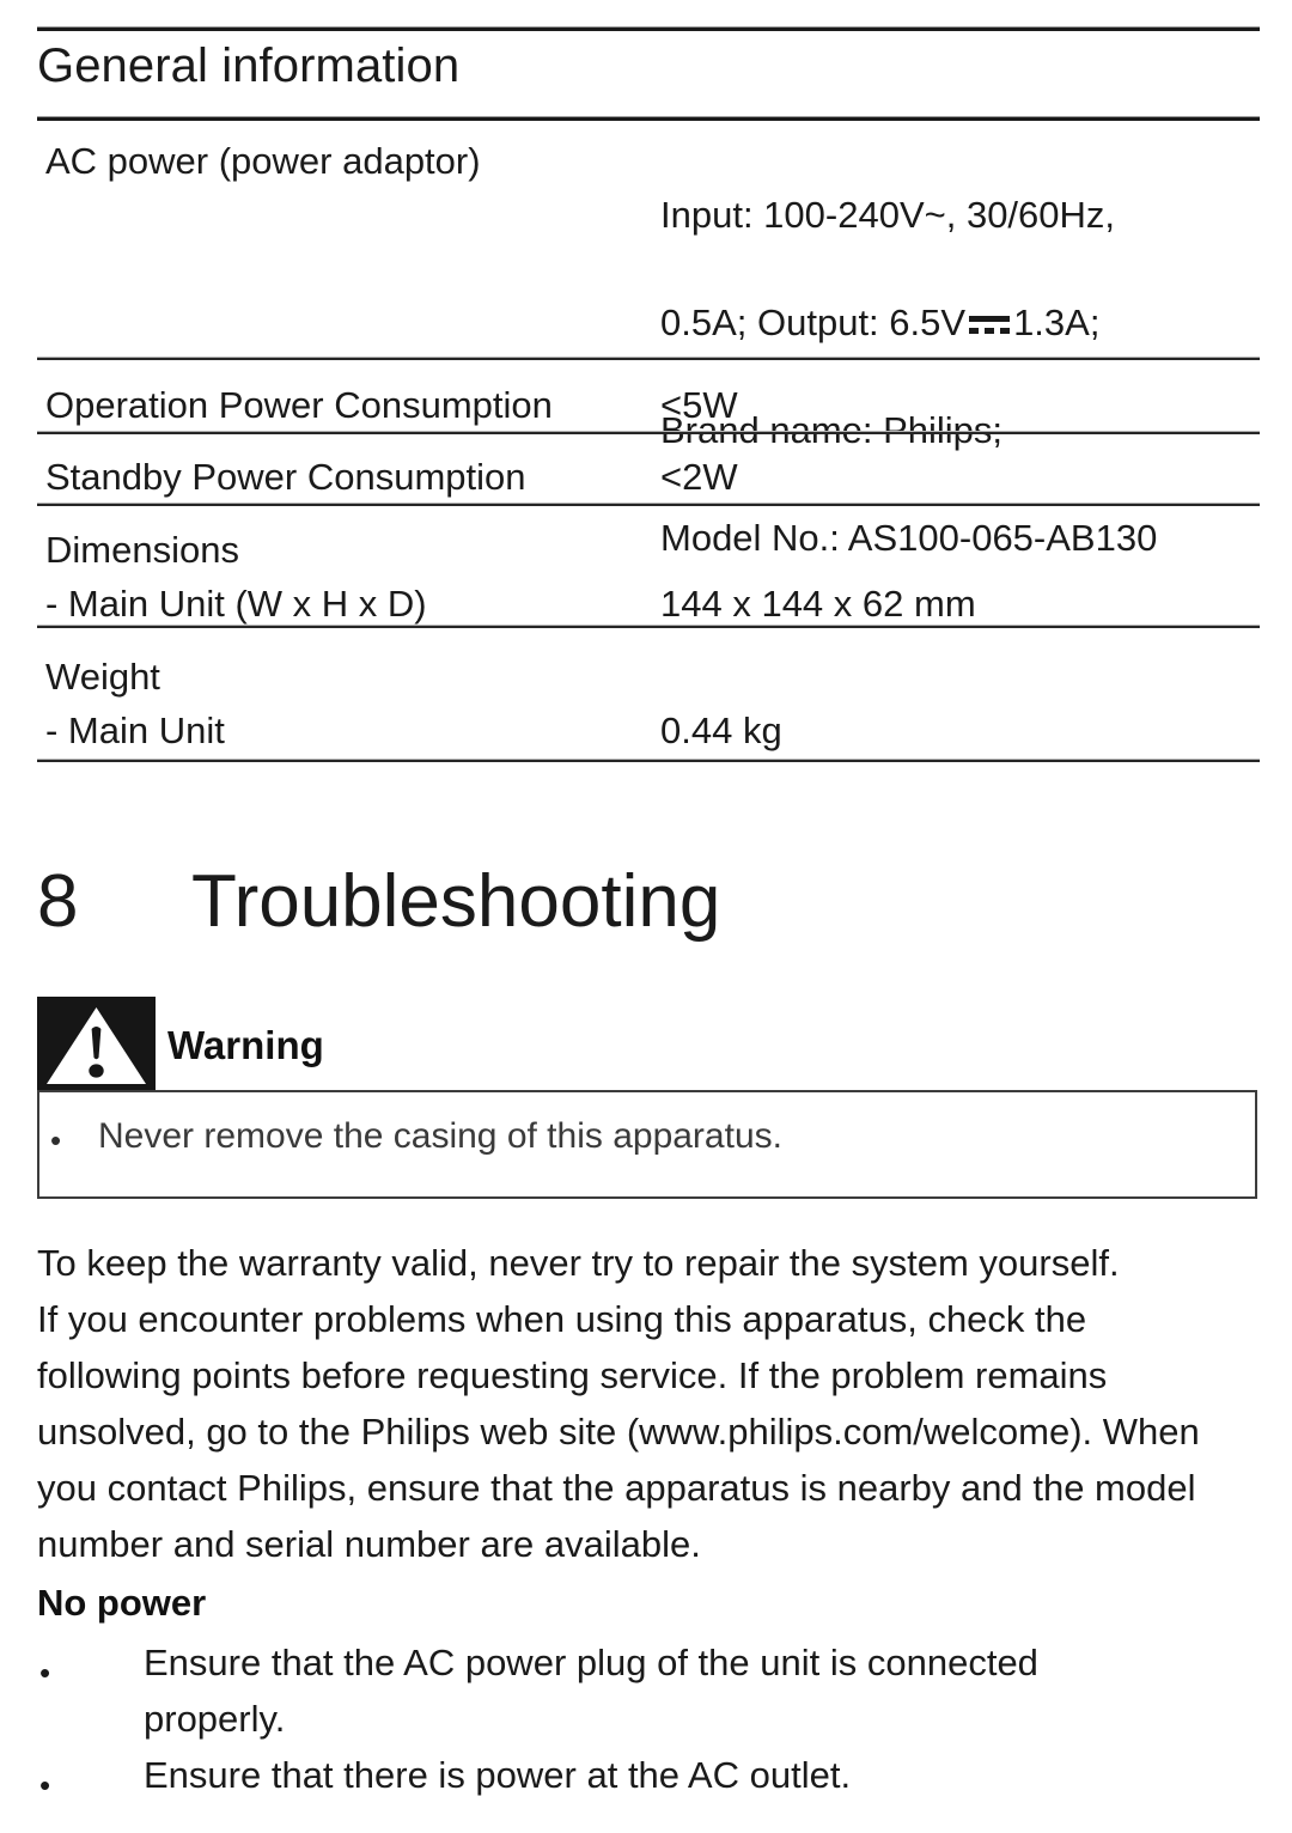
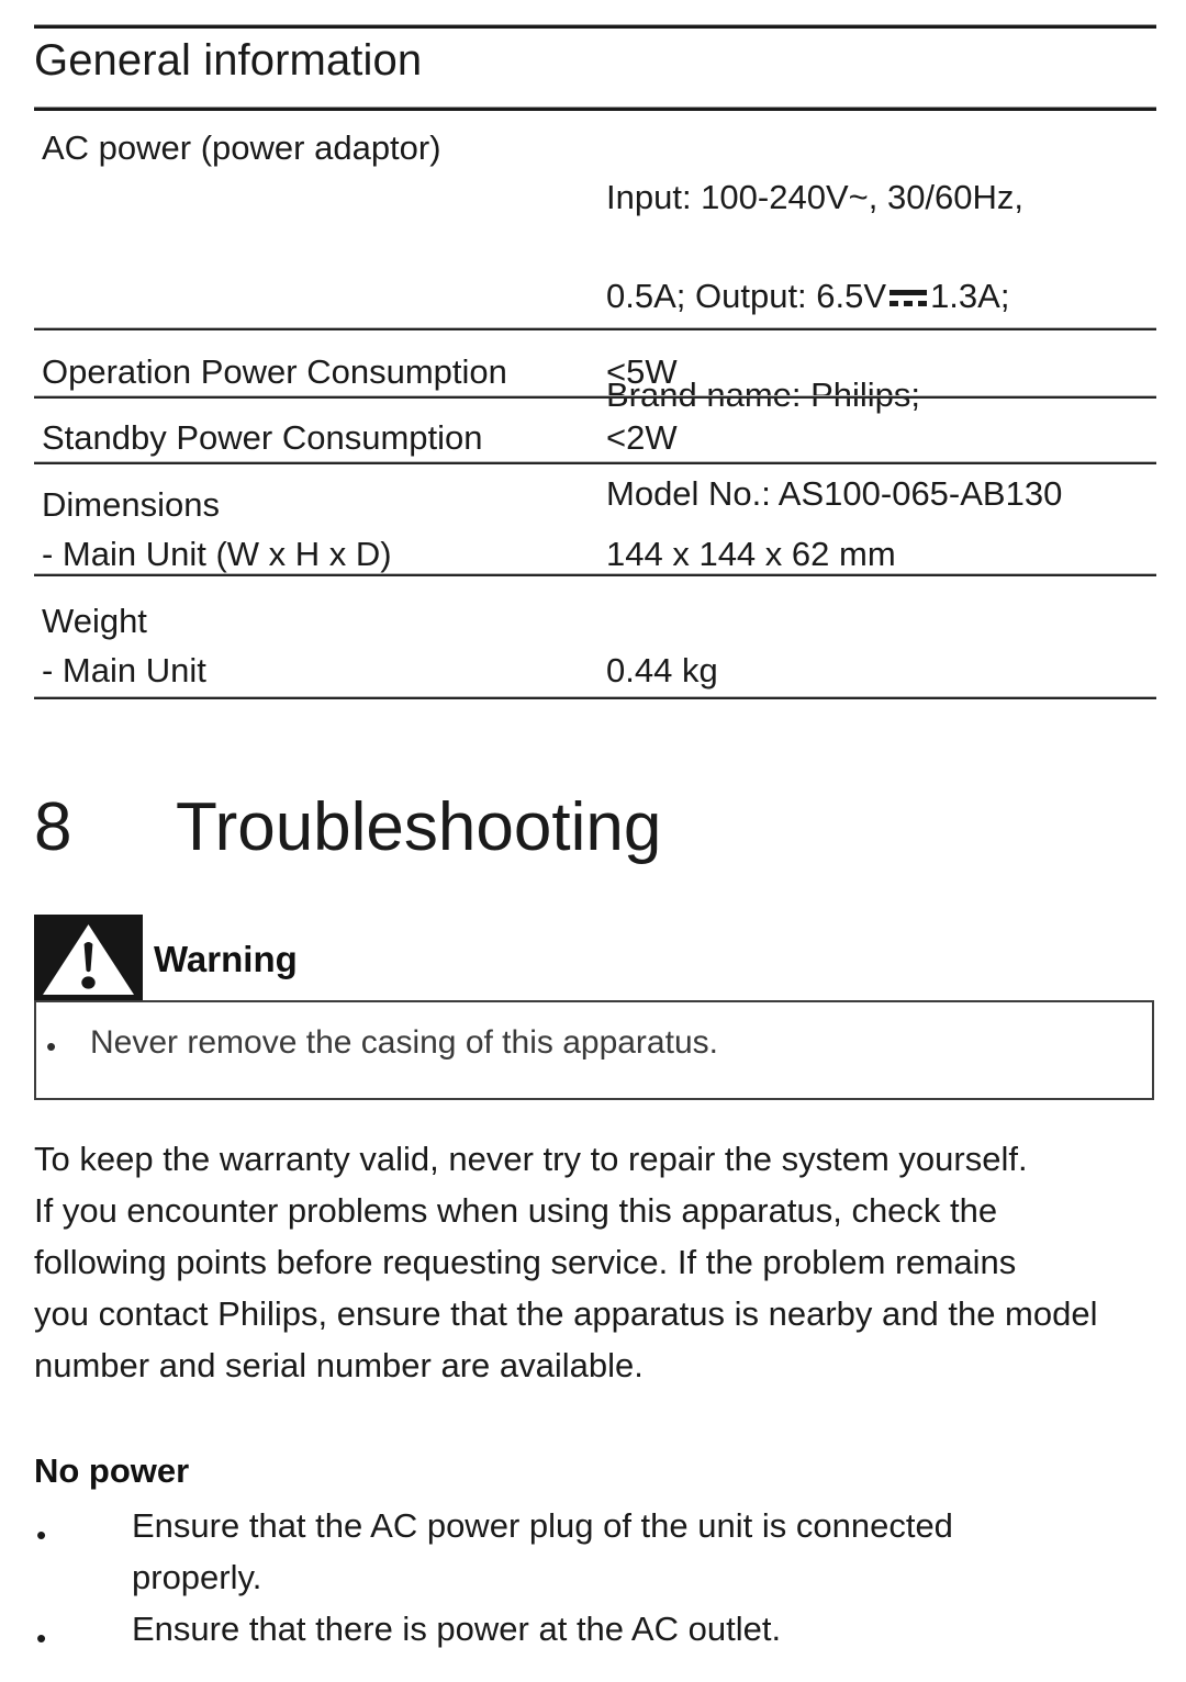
  General information
  AC power (power adaptor)
  Input: 100-240V~, 30/60Hz,
  0.5A; Output: 6.5V 1.3A;
  Model No.: AS100-065-AB130
  Operation Power Consumption
  <5W
  Standby Power Consumption
  <2W
  Dimensions
  - Main Unit (W x H x D)
  144 x 144 x 62 mm
  Weight
  - Main Unit
  0.44 kg
  8 Troubleshooting
  Warning
  •
  Never remove the casing of this apparatus.
  To keep the warranty valid, never try to repair the system yourself.
  If you encounter problems when using this apparatus, check the
  following points before requesting service. If the problem remains
- unsolved, go to the Philips web site (www.philips.com/welcome). When
  you contact Philips, ensure that the apparatus is nearby and the model
  number and serial number are available.
  No power
  •
  Ensure that the AC power plug of the unit is connected
  properly.
  •
  Ensure that there is power at the AC outlet.
